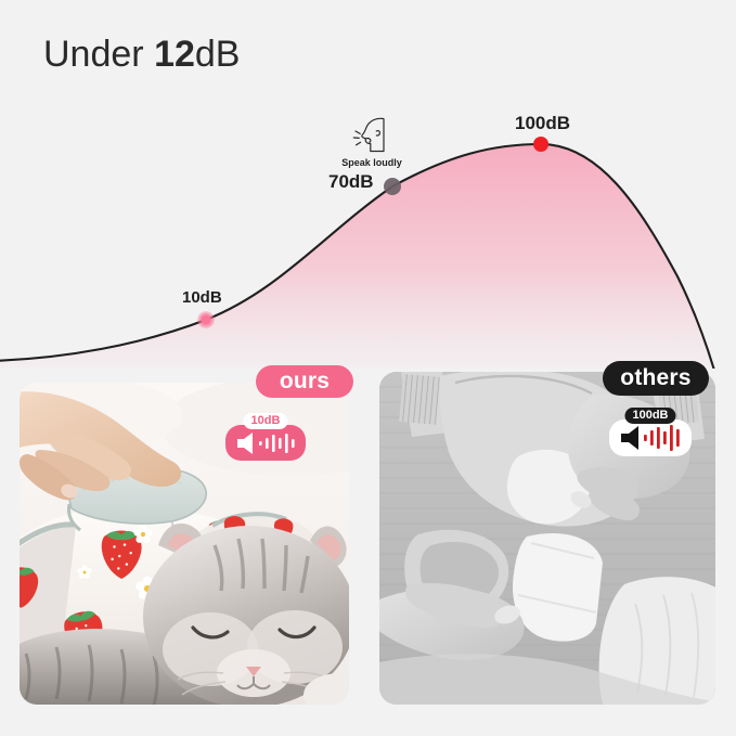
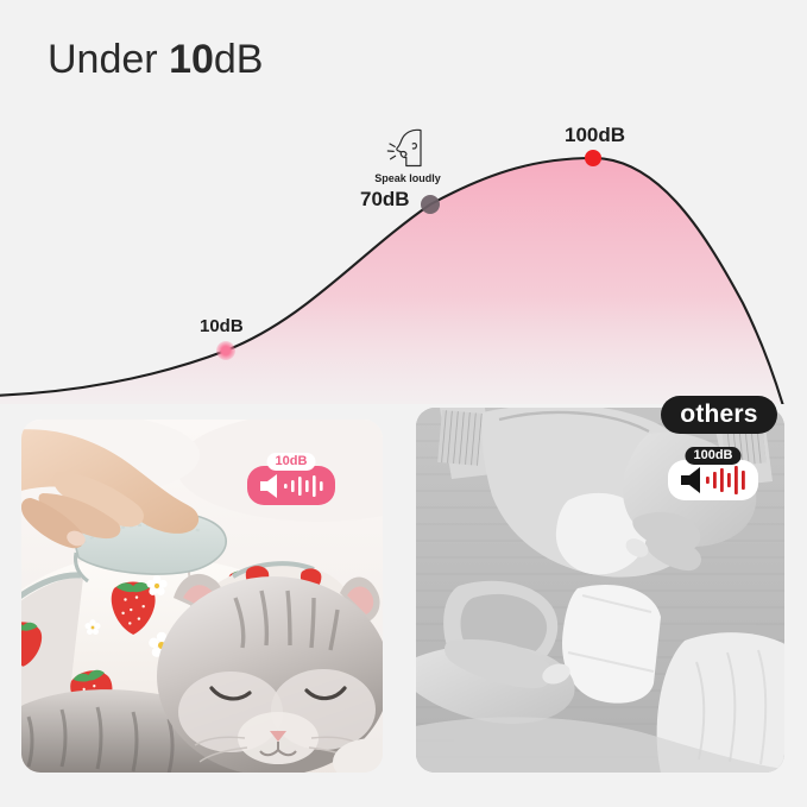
  10dB
  70dB
  100dB
  Speak loudly
- Under 12dB
+ Under 10dB
- ours
  others
  10dB
  100dB
